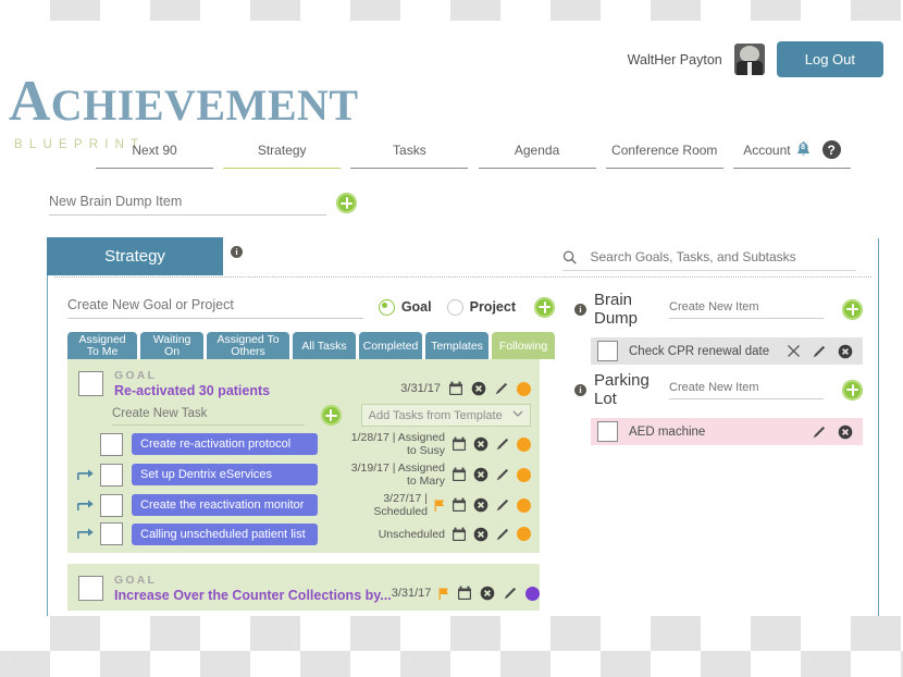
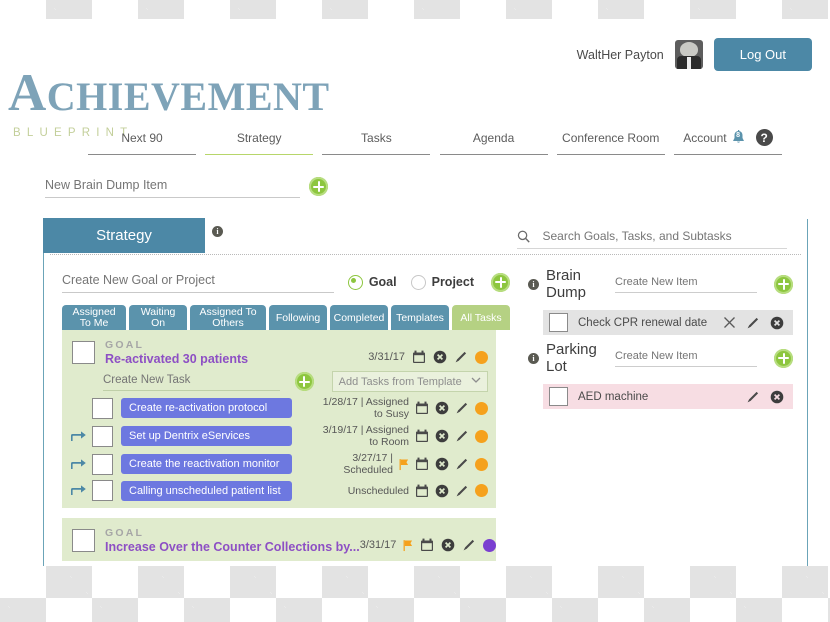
  ACHIEVEMENT
  BLUEPRINT
  WaltHer Payton
  Log Out
  Next 90
  Strategy
  Tasks
  Agenda
  Conference Room
  Account
  ?
  New Brain Dump Item
  Strategy
  i
  Search Goals, Tasks, and Subtasks
  Create New Goal or Project
  Goal
  Project
  Assigned To Me
  Waiting On
  Assigned To Others
- All Tasks
+ Following
  Completed
  Templates
- Following
+ All Tasks
  GOAL
  Re-activated 30 patients
  3/31/17
  Create New Task
  Add Tasks from Template
  Create re-activation protocol
  1/28/17 | Assigned to Susy
  Set up Dentrix eServices
- 3/19/17 | Assigned to Mary
+ 3/19/17 | Assigned to Room
  Create the reactivation monitor
  3/27/17 | Scheduled
  Calling unscheduled patient list
  Unscheduled
  GOAL
  Increase Over the Counter Collections by...
  3/31/17
  i
  Brain Dump
  Create New Item
  Check CPR renewal date
  i
  Parking Lot
  Create New Item
  AED machine
